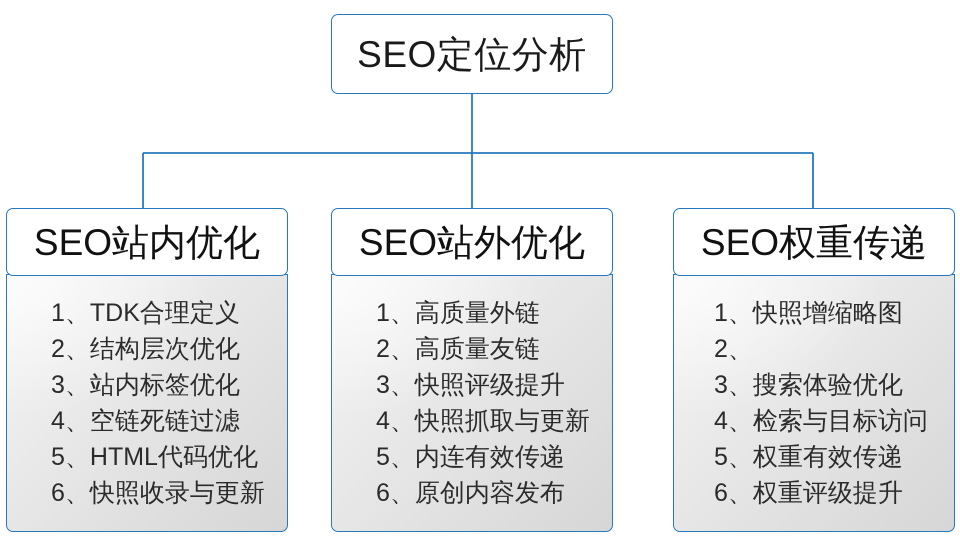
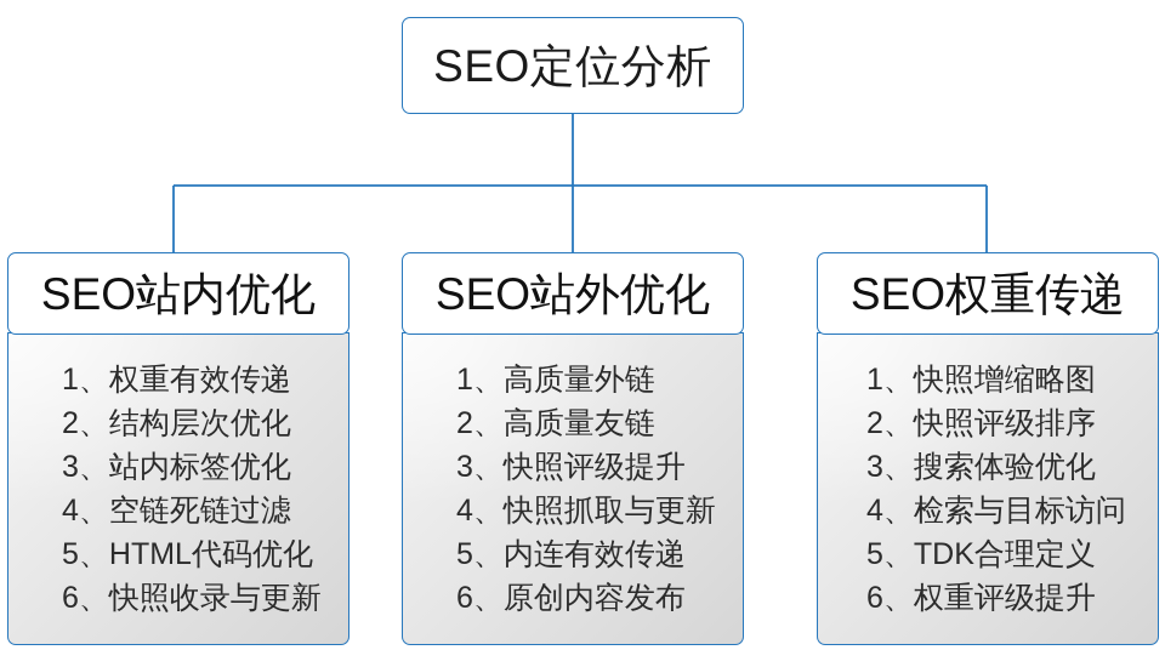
  SEO定位分析
  SEO站内优化
  1、
- TDK合理定义
+ 权重有效传递
  2、
  结构层次优化
  3、
  站内标签优化
  4、
  空链死链过滤
  5、
  HTML代码优化
  6、
  快照收录与更新
  SEO站外优化
  1、
  高质量外链
  2、
  高质量友链
  3、
  快照评级提升
  4、
  快照抓取与更新
  5、
  内连有效传递
  6、
  原创内容发布
  SEO权重传递
  1、
  快照增缩略图
  2、
+ 快照评级排序
  3、
  搜索体验优化
  4、
  检索与目标访问
  5、
- 权重有效传递
+ TDK合理定义
  6、
  权重评级提升
